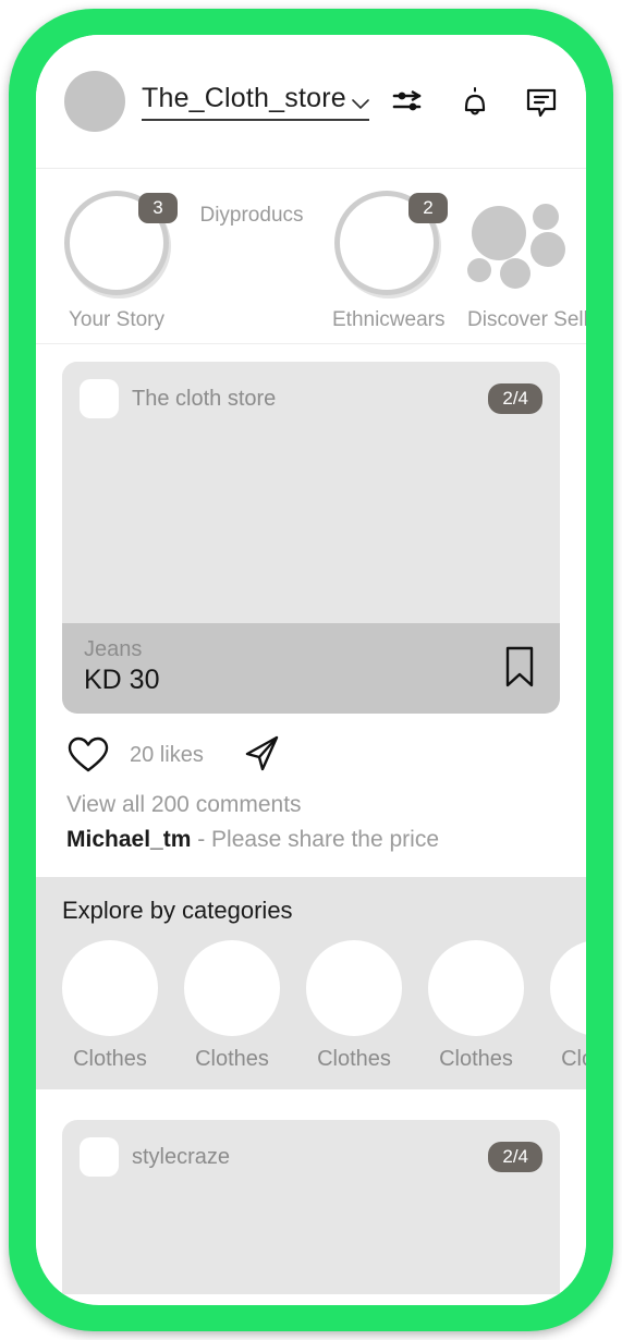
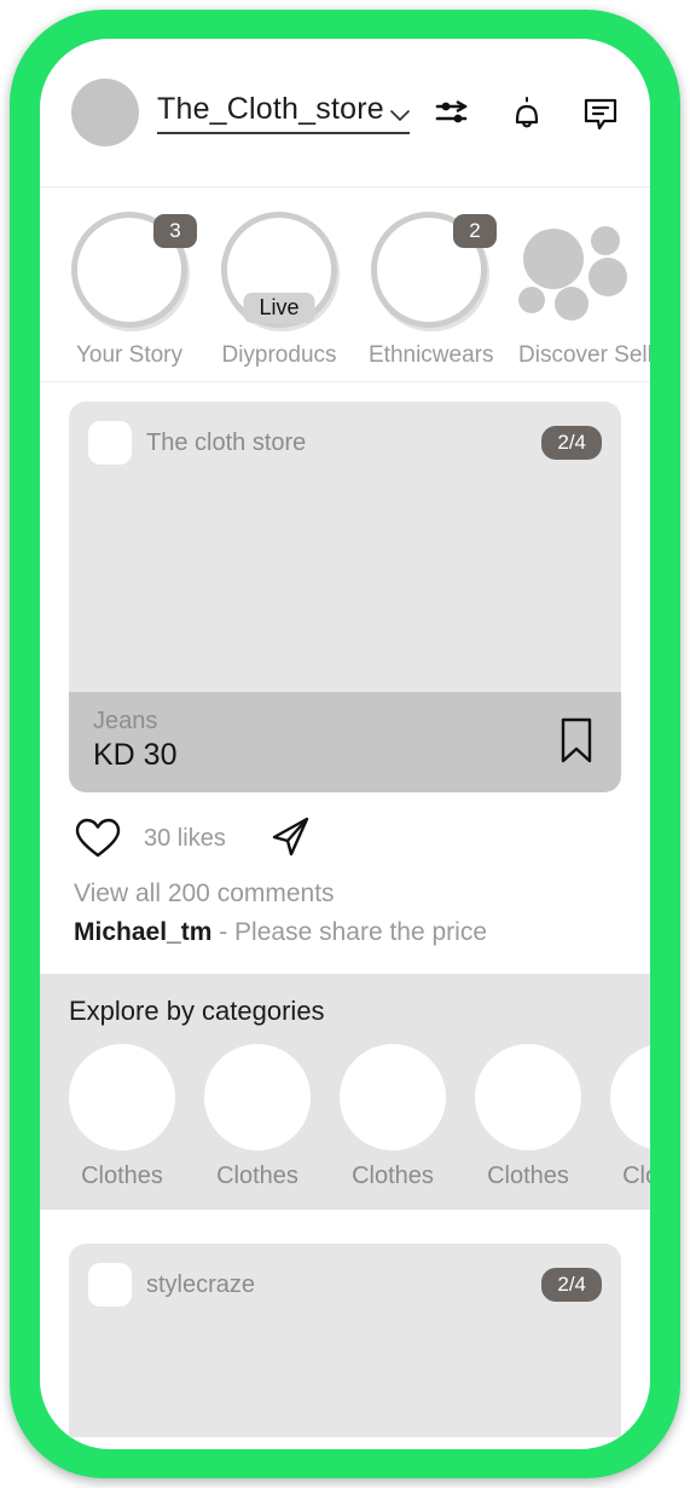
  The_Cloth_store
  3
  Your Story
+ Live
  Diyproducs
  2
  Ethnicwears
  Discover Sell
  The cloth store
  2/4
  Jeans
  KD 30
- 20 likes
+ 30 likes
  View all 200 comments
  Michael_tm - Please share the price
  Explore by categories
  Clothes
  Clothes
  Clothes
  Clothes
  stylecraze
  2/4
